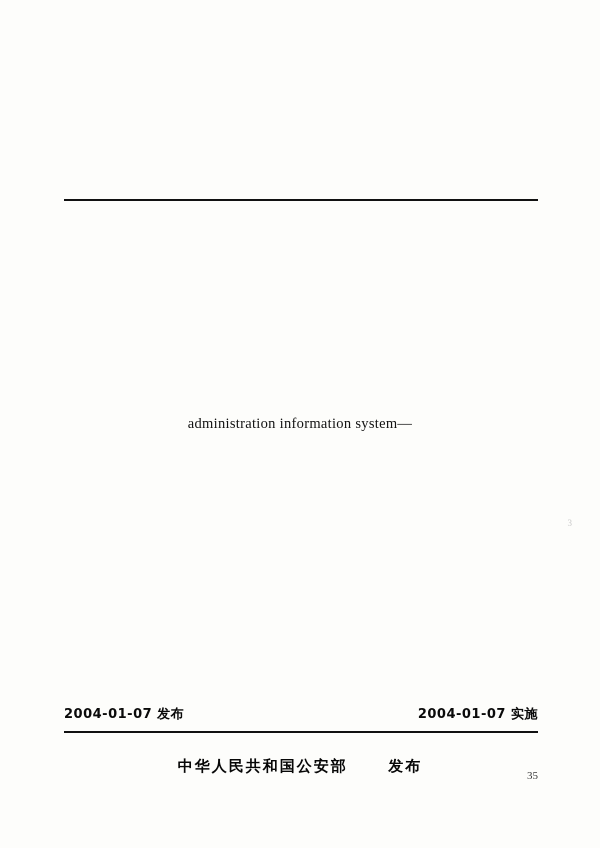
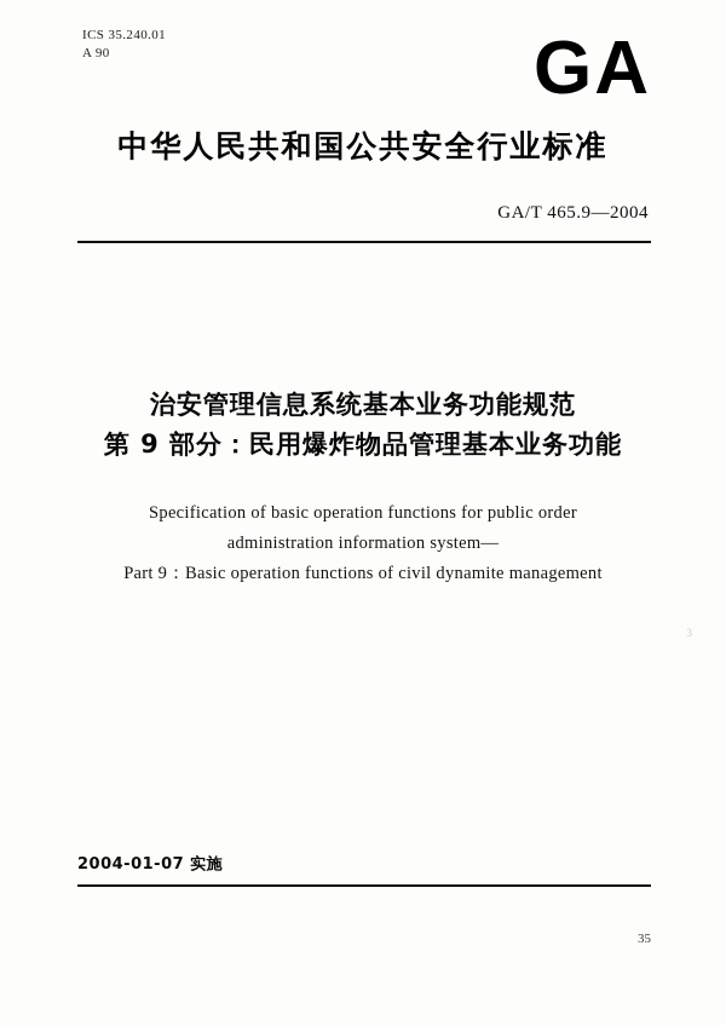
+ ICS 35.240.01
+ A 90
+ GA
+ 中华人民共和国公共安全行业标准
+ GA/T 465.9—2004
+ 治安管理信息系统基本业务功能规范
+ 第 9 部分：民用爆炸物品管理基本业务功能
+ Specification of basic operation functions for public order
  administration information system—
+ Part 9：Basic operation functions of civil dynamite management
  3
- 2004-01-07 发布
  2004-01-07 实施
- 中华人民共和国公安部 发布
  35
